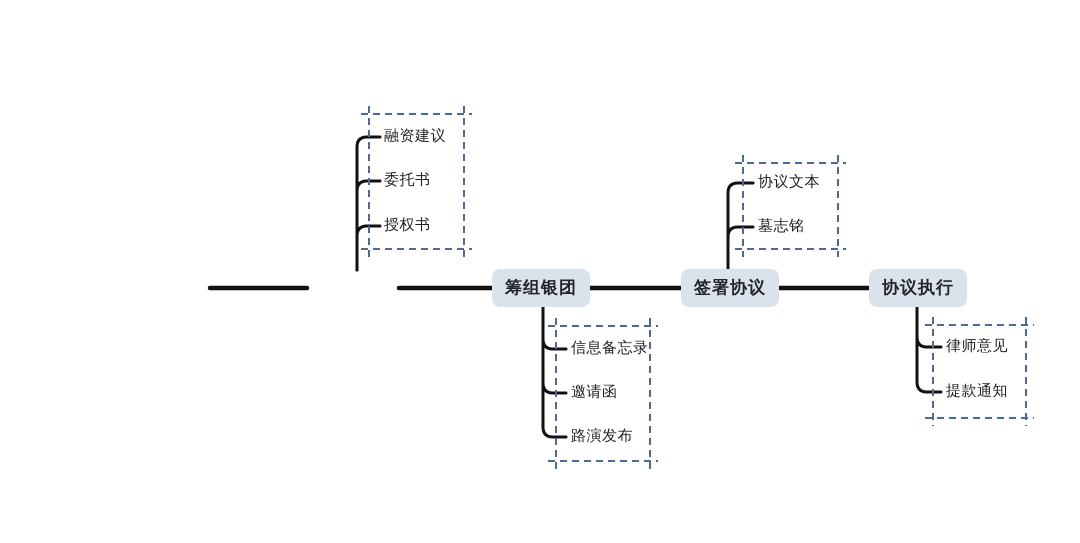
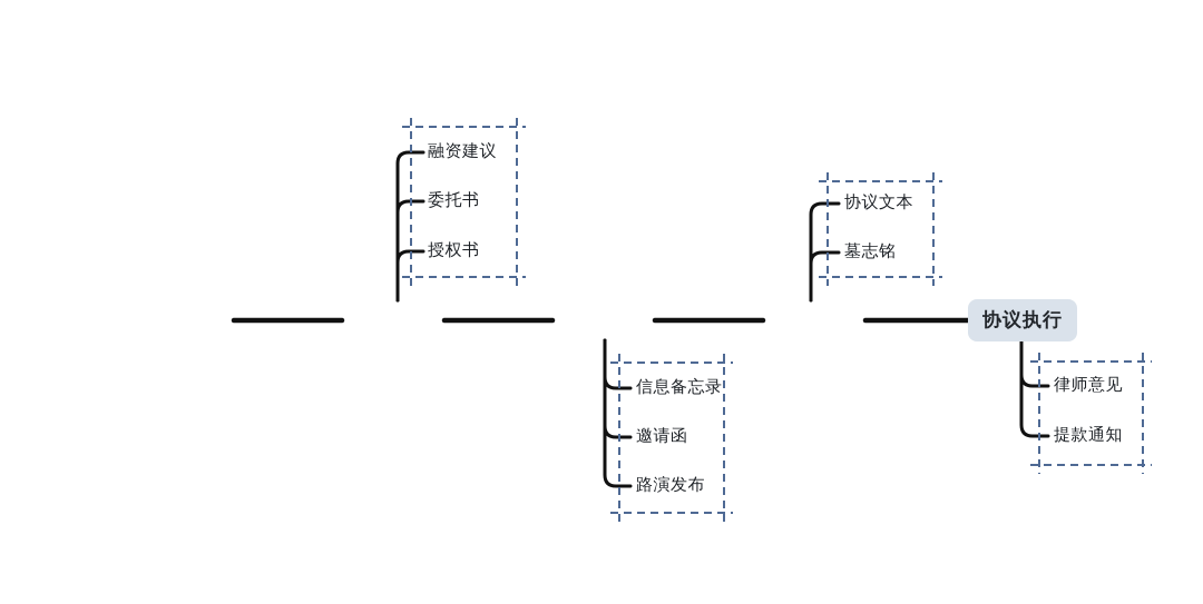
- 筹组银团
- 签署协议
  协议执行
  融资建议
  委托书
  授权书
  信息备忘录
  邀请函
  路演发布
  协议文本
  墓志铭
  律师意见
  提款通知
